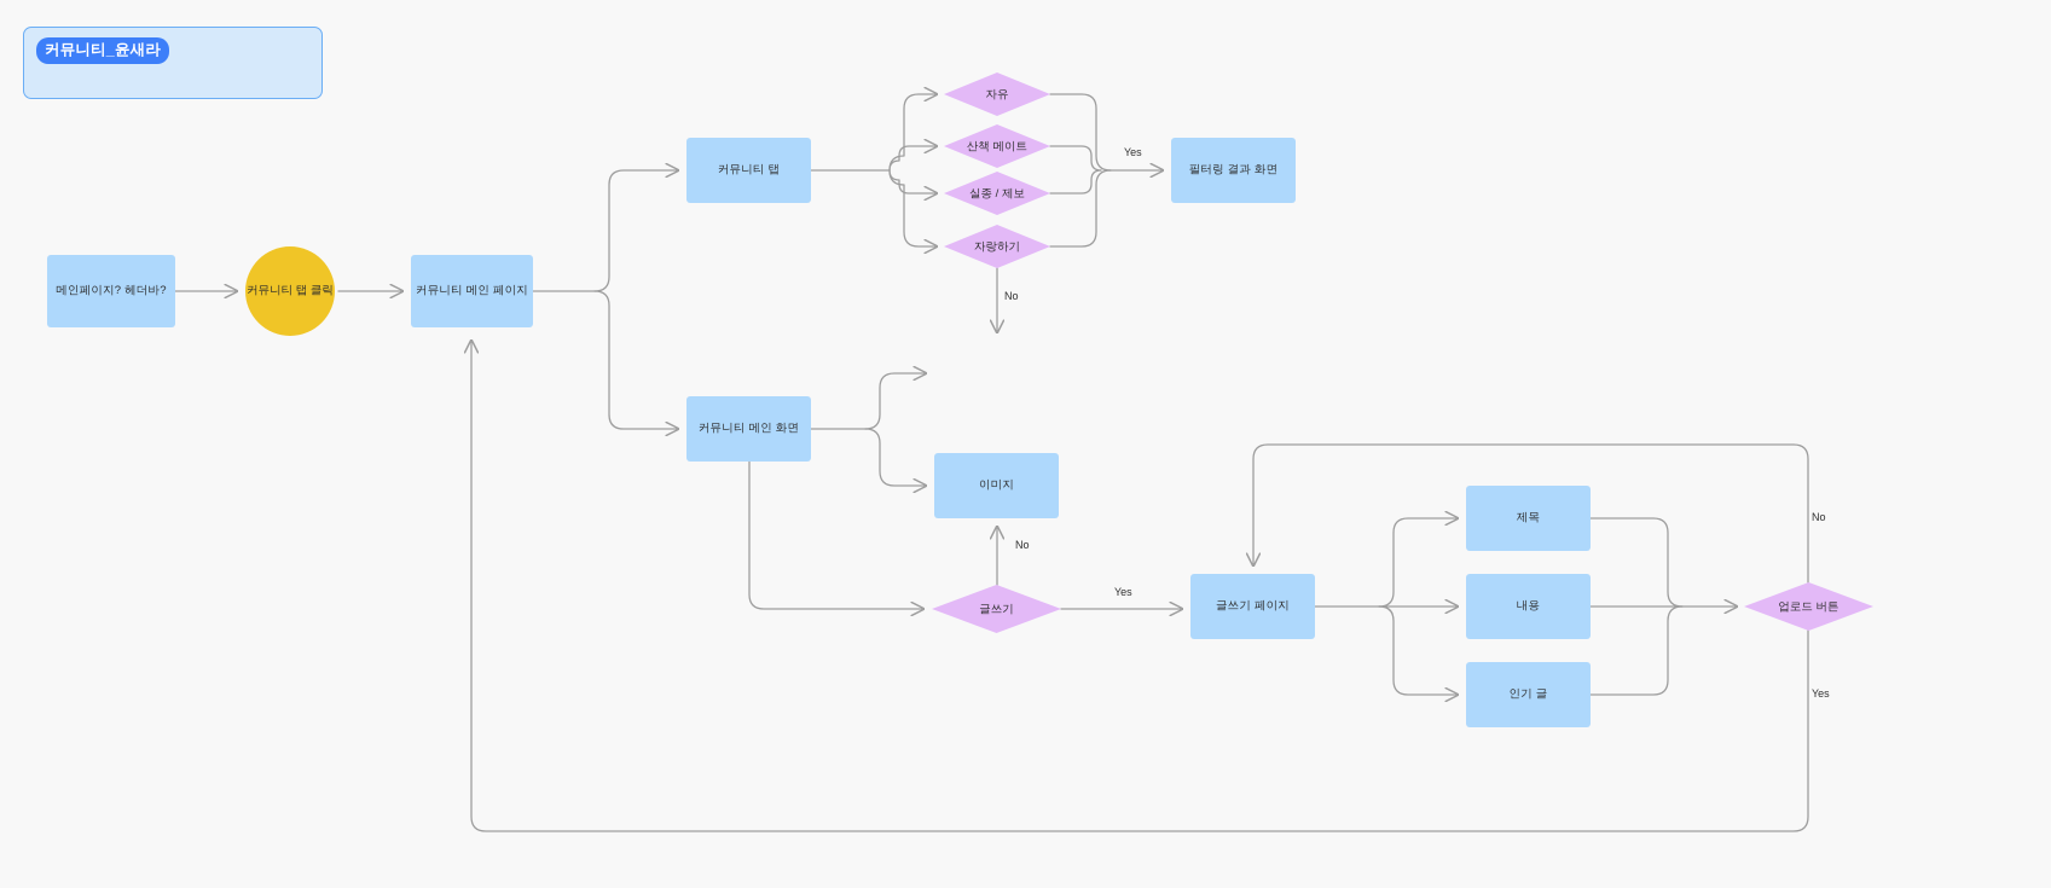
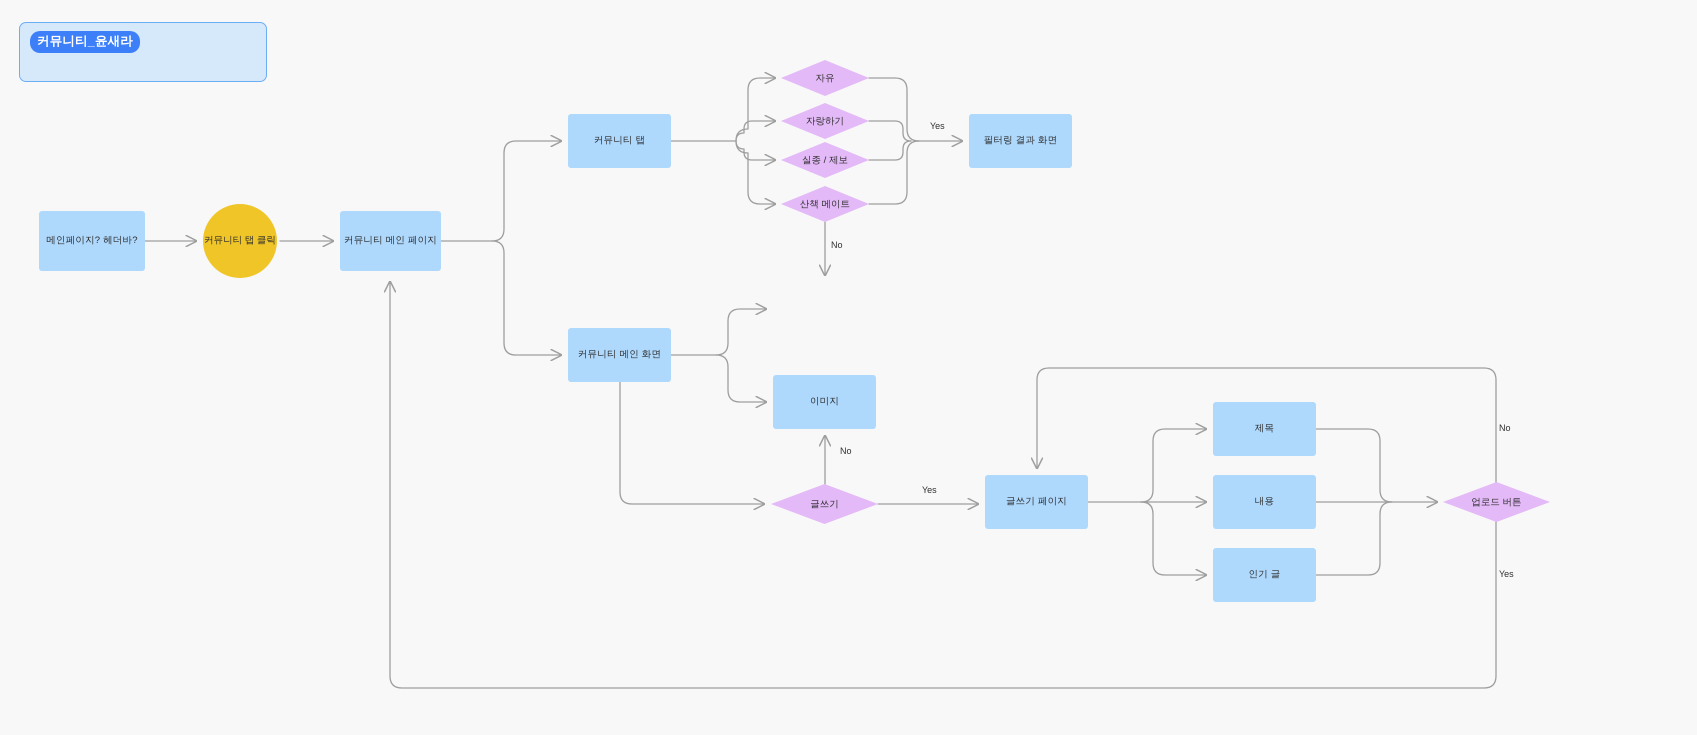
  커뮤니티_윤새라
  메인페이지? 헤더바?
  커뮤니티 탭 클릭
  커뮤니티 메인 페이지
  커뮤니티 탭
  자유
- 산책 메이트
+ 자랑하기
  실종 / 제보
- 자랑하기
+ 산책 메이트
  필터링 결과 화면
  커뮤니티 메인 화면
  이미지
  글쓰기
  글쓰기 페이지
  제목
  내용
  인기 글
  업로드 버튼
  Yes
  No
  No
  Yes
  No
  Yes
